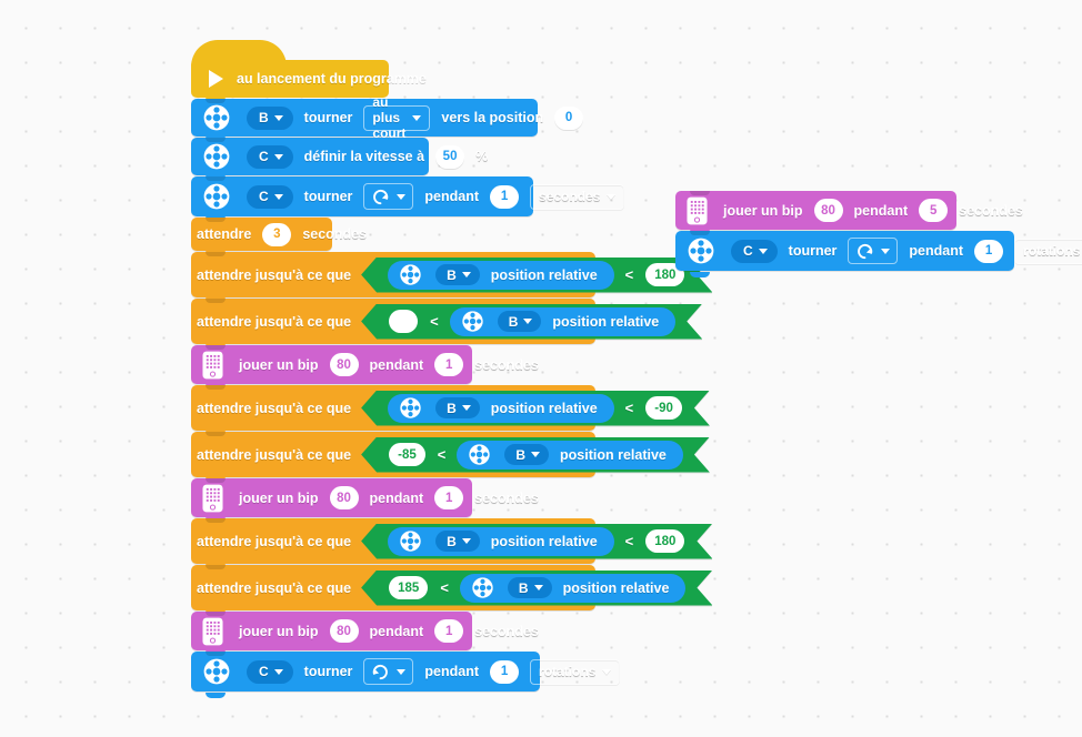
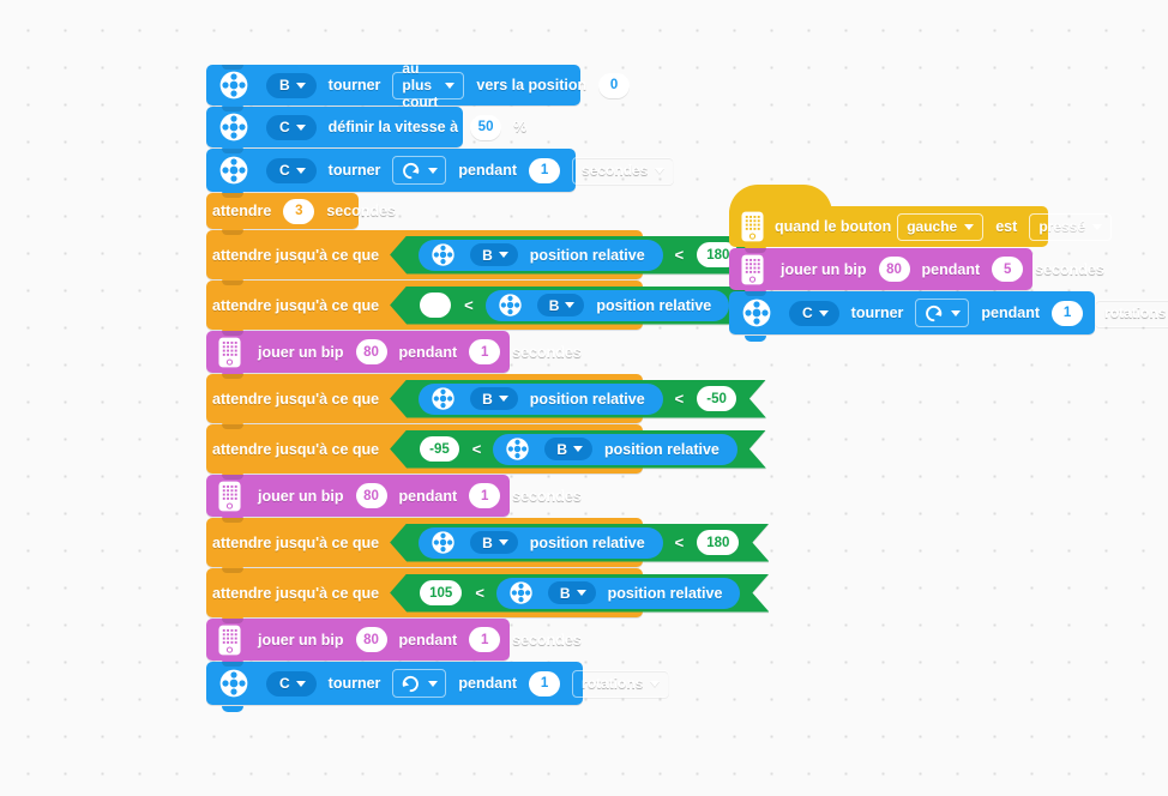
- au lancement du programme
  B
  tourner
  au plus court
  vers la position
  0
  C
  définir la vitesse à
  50
  %
  C
  tourner
  pendant
  1
  secondes
  attendre
  3
  secondes
  attendre jusqu'à ce que
  B
  position relative
  <
  180
  attendre jusqu'à ce que
  <
  B
  position relative
  jouer un bip
  80
  pendant
  1
  secondes
  attendre jusqu'à ce que
  B
  position relative
  <
- -90
+ -50
  attendre jusqu'à ce que
- -85
+ -95
  <
  B
  position relative
  jouer un bip
  80
  pendant
  1
  secondes
  attendre jusqu'à ce que
  B
  position relative
  <
  180
  attendre jusqu'à ce que
- 185
+ 105
  <
  B
  position relative
  jouer un bip
  80
  pendant
  1
  secondes
  C
  tourner
  pendant
  1
  rotations
+ quand le bouton
+ gauche
+ est
+ pressé
  jouer un bip
  80
  pendant
  5
  secondes
  C
  tourner
  pendant
  1
  rotations
